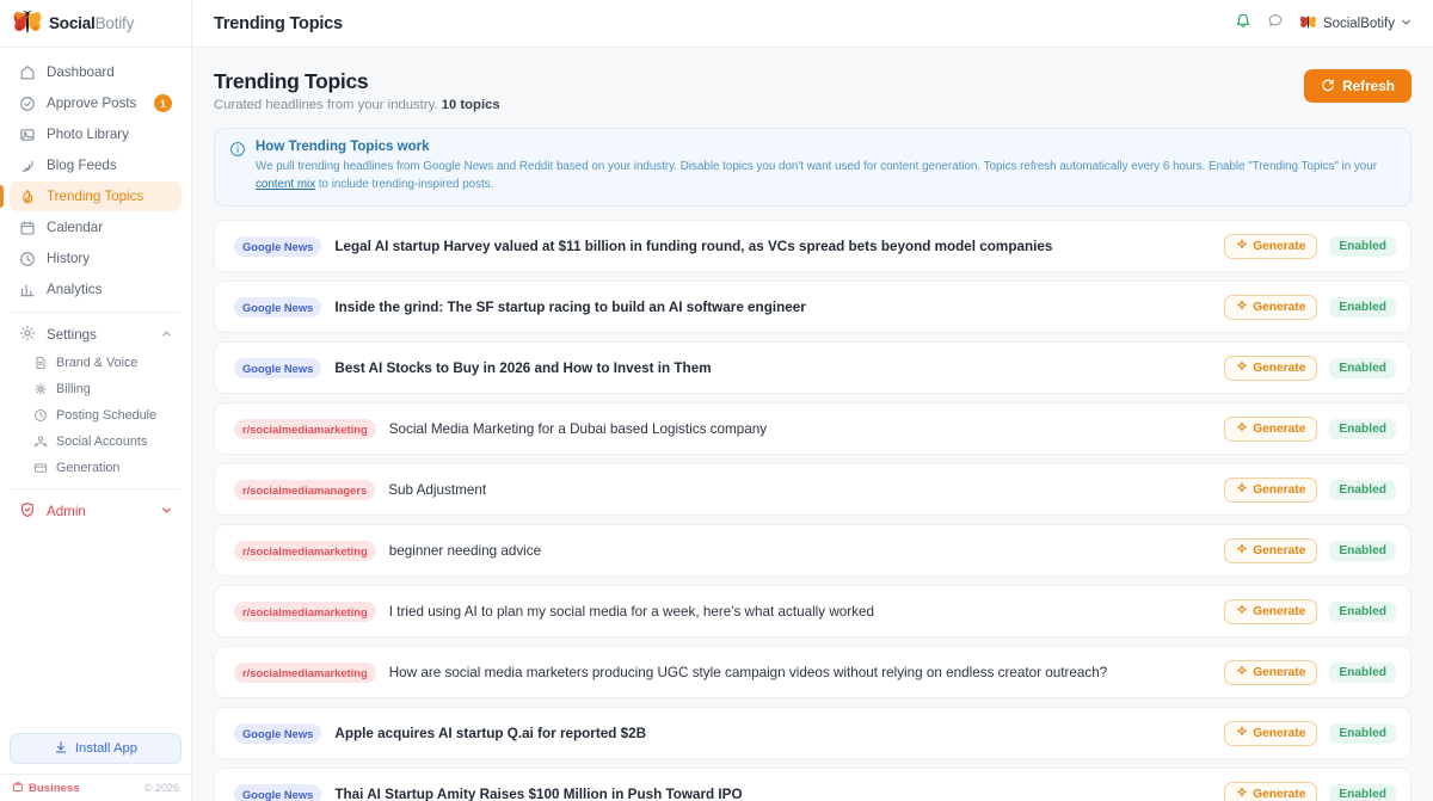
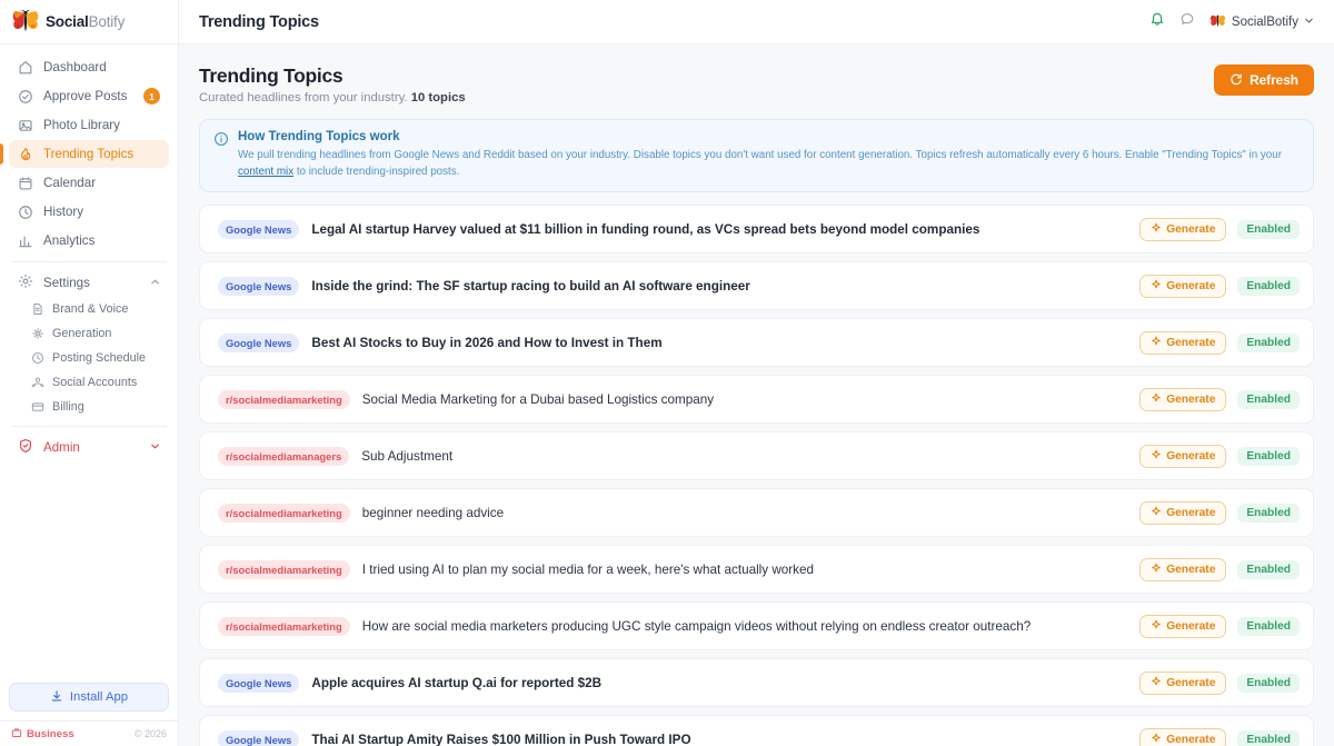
  SocialBotify
  Dashboard
  Approve Posts
  1
  Photo Library
- Blog Feeds
  Trending Topics
  Calendar
  History
  Analytics
  Settings
  Brand & Voice
- Billing
+ Generation
  Posting Schedule
  Social Accounts
- Generation
+ Billing
  Admin
  Install App
  Business
  © 2026
  Trending Topics
  SocialBotify
  Trending Topics
  Curated headlines from your industry. 10 topics
  Refresh
  How Trending Topics work
  We pull trending headlines from Google News and Reddit based on your industry. Disable topics you don't want used for content generation. Topics refresh automatically every 6 hours. Enable "Trending Topics" in your content mix to include trending-inspired posts.
  Google News
  Legal AI startup Harvey valued at $11 billion in funding round, as VCs spread bets beyond model companies
  Generate
  Enabled
  Google News
  Inside the grind: The SF startup racing to build an AI software engineer
  Generate
  Enabled
  Google News
  Best AI Stocks to Buy in 2026 and How to Invest in Them
  Generate
  Enabled
  r/socialmediamarketing
  Social Media Marketing for a Dubai based Logistics company
  Generate
  Enabled
  r/socialmediamanagers
  Sub Adjustment
  Generate
  Enabled
  r/socialmediamarketing
  beginner needing advice
  Generate
  Enabled
  r/socialmediamarketing
  I tried using AI to plan my social media for a week, here's what actually worked
  Generate
  Enabled
  r/socialmediamarketing
  How are social media marketers producing UGC style campaign videos without relying on endless creator outreach?
  Generate
  Enabled
  Google News
  Apple acquires AI startup Q.ai for reported $2B
  Generate
  Enabled
  Google News
  Thai AI Startup Amity Raises $100 Million in Push Toward IPO
  Generate
  Enabled
